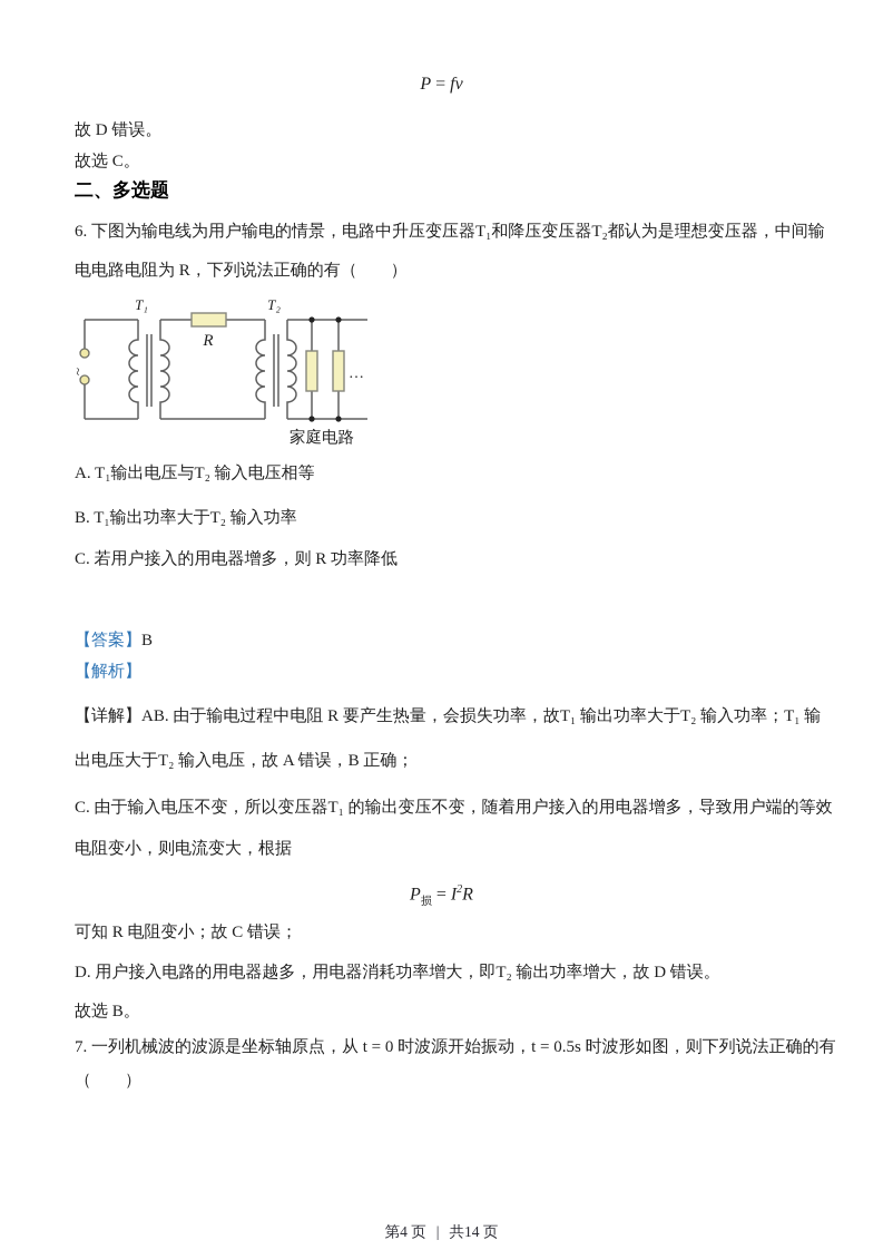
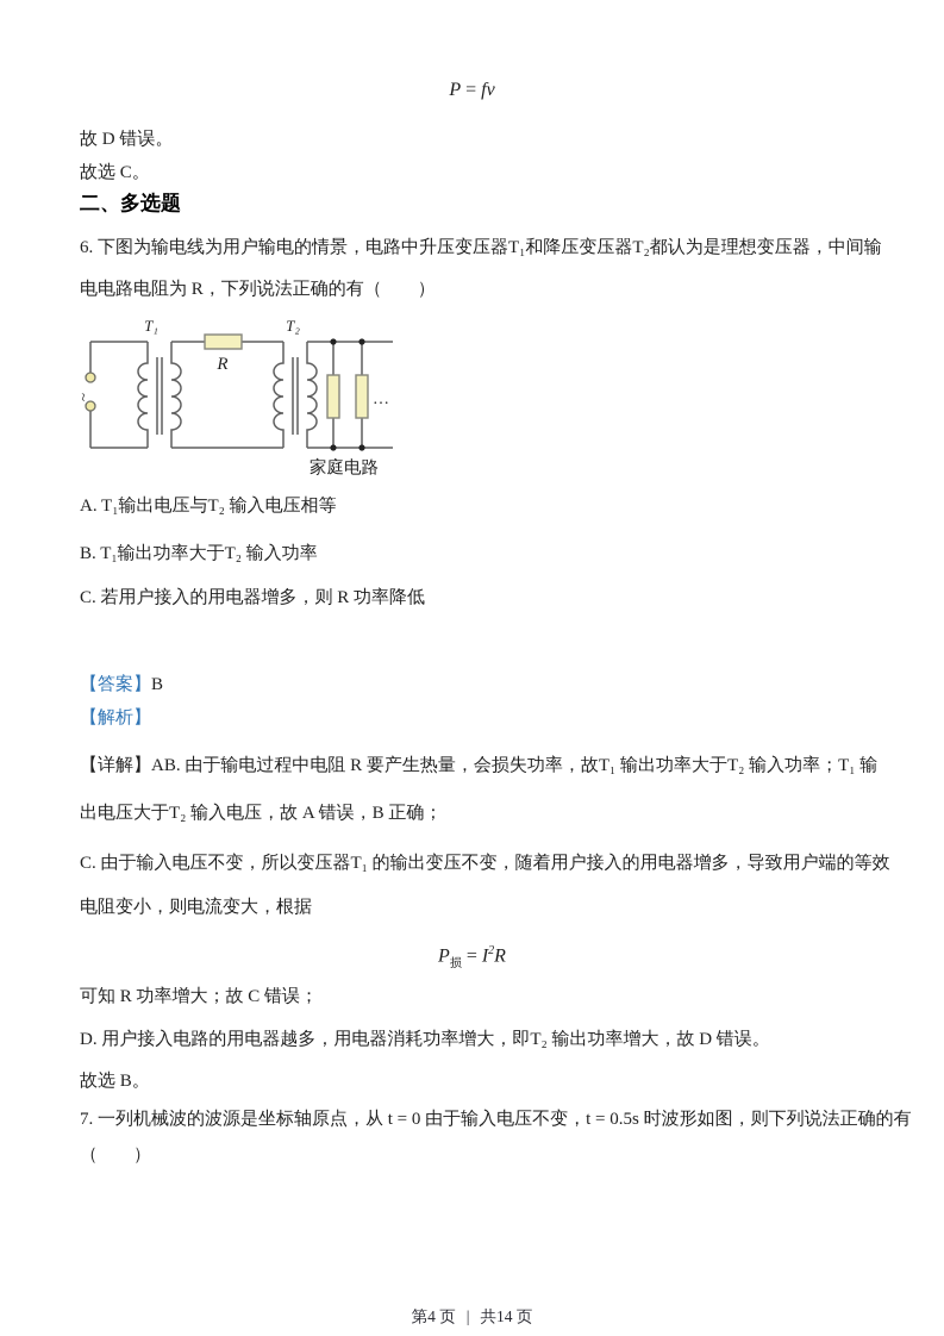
  P = fv
  故 D 错误。
  故选 C。
  二、多选题
  6. 下图为输电线为用户输电的情景，电路中升压变压器T₁和降压变压器T₂都认为是理想变压器，中间输
  电电路电阻为 R，下列说法正确的有（ ）
  T₁
  T₂
  R
  …
  家庭电路
  A. T₁输出电压与T₂ 输入电压相等
  B. T₁输出功率大于T₂ 输入功率
  C. 若用户接入的用电器增多，则 R 功率降低
  【答案】B
  【解析】
  【详解】AB. 由于输电过程中电阻 R 要产生热量，会损失功率，故T₁ 输出功率大于T₂ 输入功率；T₁ 输
  出电压大于T₂ 输入电压，故 A 错误，B 正确；
  C. 由于输入电压不变，所以变压器T₁ 的输出变压不变，随着用户接入的用电器增多，导致用户端的等效
  电阻变小，则电流变大，根据
  P损 = I2R
- 可知 R 电阻变小；故 C 错误；
+ 可知 R 功率增大；故 C 错误；
  D. 用户接入电路的用电器越多，用电器消耗功率增大，即T₂ 输出功率增大，故 D 错误。
  故选 B。
- 7. 一列机械波的波源是坐标轴原点，从 t = 0 时波源开始振动，t = 0.5s 时波形如图，则下列说法正确的有
+ 7. 一列机械波的波源是坐标轴原点，从 t = 0 由于输入电压不变，t = 0.5s 时波形如图，则下列说法正确的有
  （ ）
  第4 页 | 共14 页
